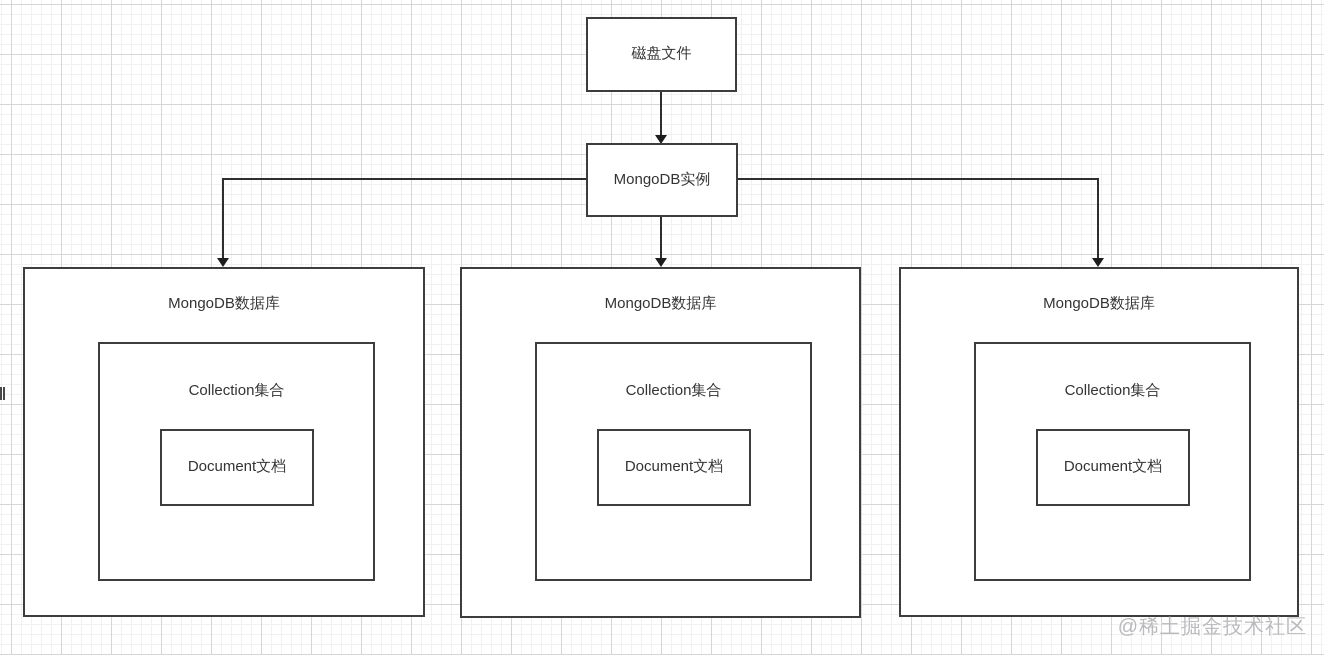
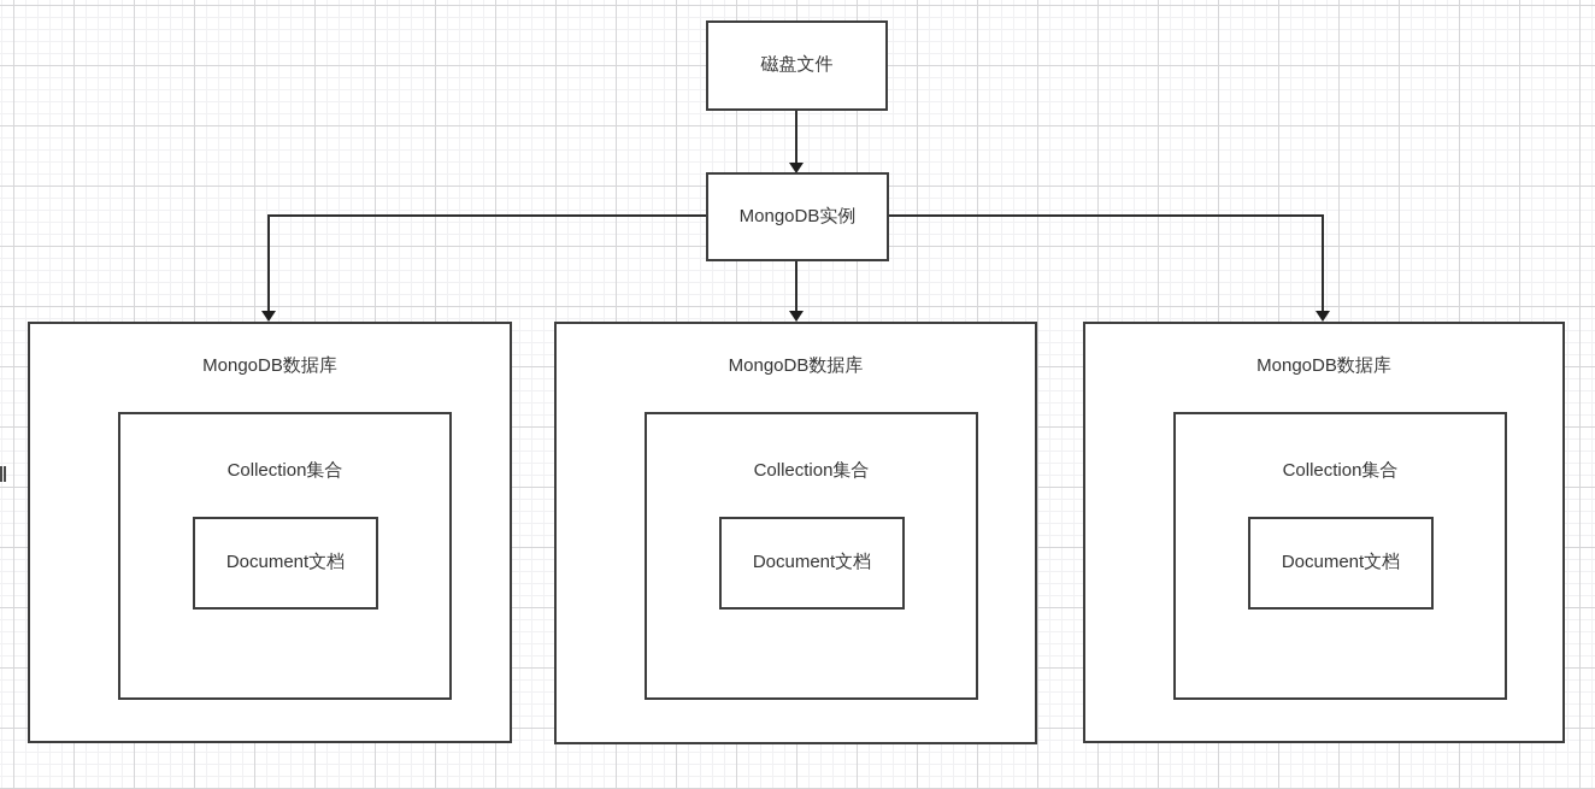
  磁盘文件
  MongoDB实例
  MongoDB数据库
  Collection集合
  Document文档
  MongoDB数据库
  Collection集合
  Document文档
  MongoDB数据库
  Collection集合
  Document文档
- @稀土掘金技术社区
